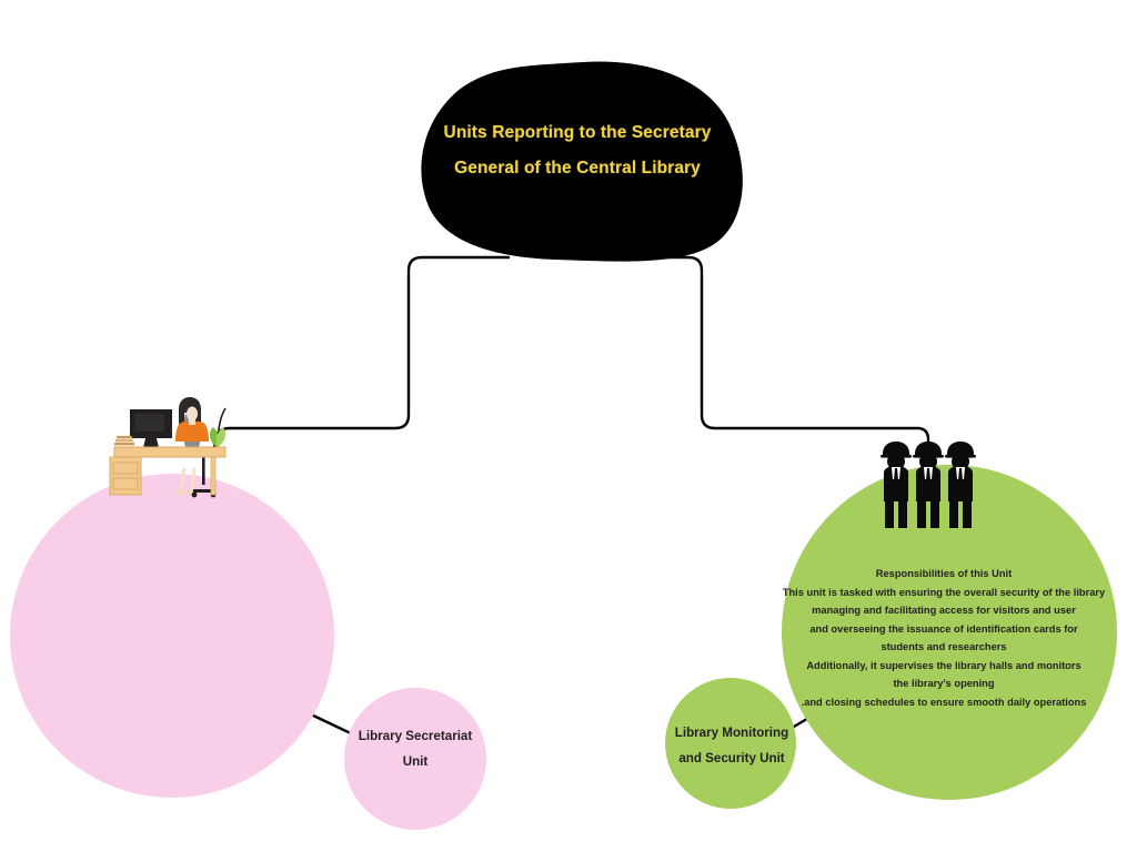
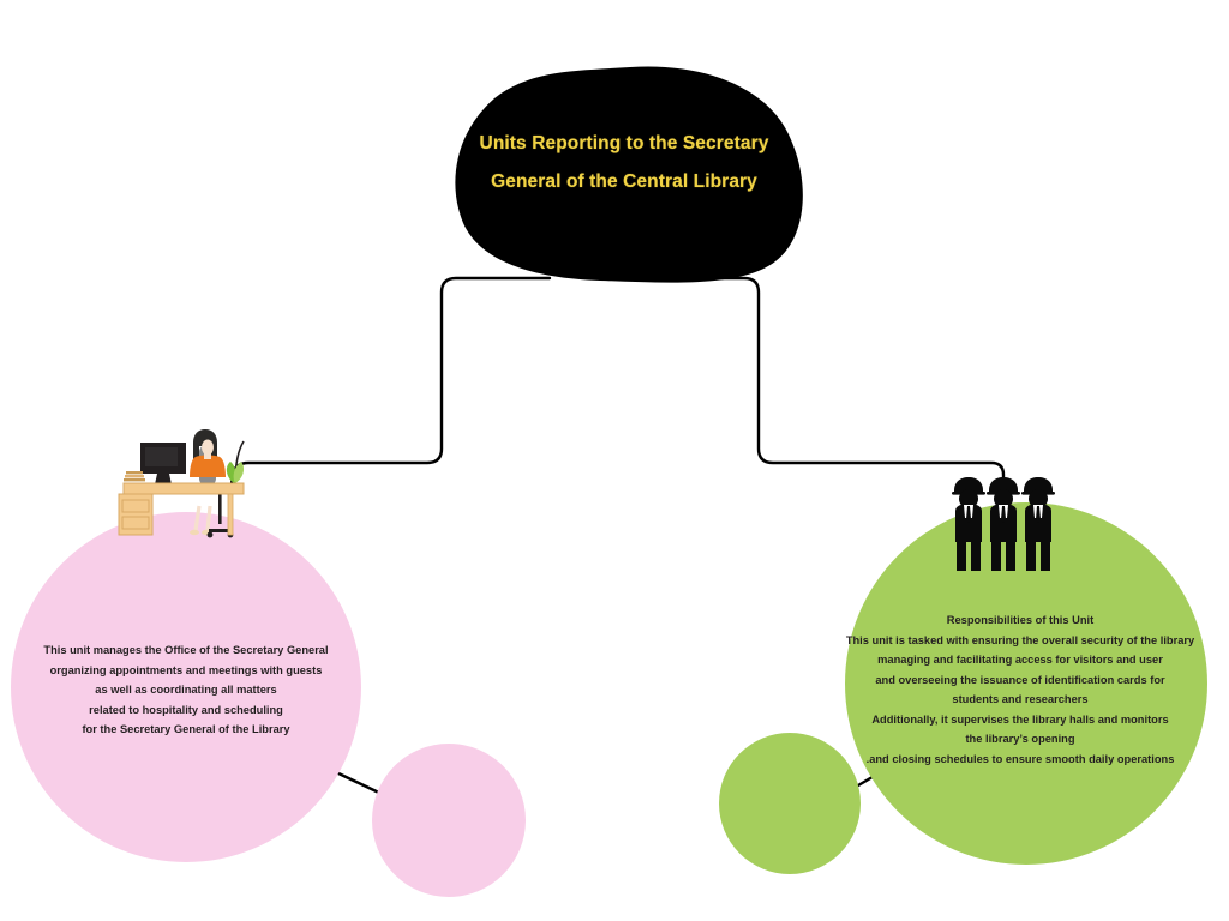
  Units Reporting to the Secretary
  General of the Central Library
+ This unit manages the Office of the Secretary General
+ organizing appointments and meetings with guests
+ as well as coordinating all matters
+ related to hospitality and scheduling
+ for the Secretary General of the Library
  Responsibilities of this Unit
  This unit is tasked with ensuring the overall security of the library
  managing and facilitating access for visitors and user
  and overseeing the issuance of identification cards for
  students and researchers
  Additionally, it supervises the library halls and monitors
  the library’s opening
  .and closing schedules to ensure smooth daily operations
- Library Secretariat
- Unit
- Library Monitoring
- and Security Unit
